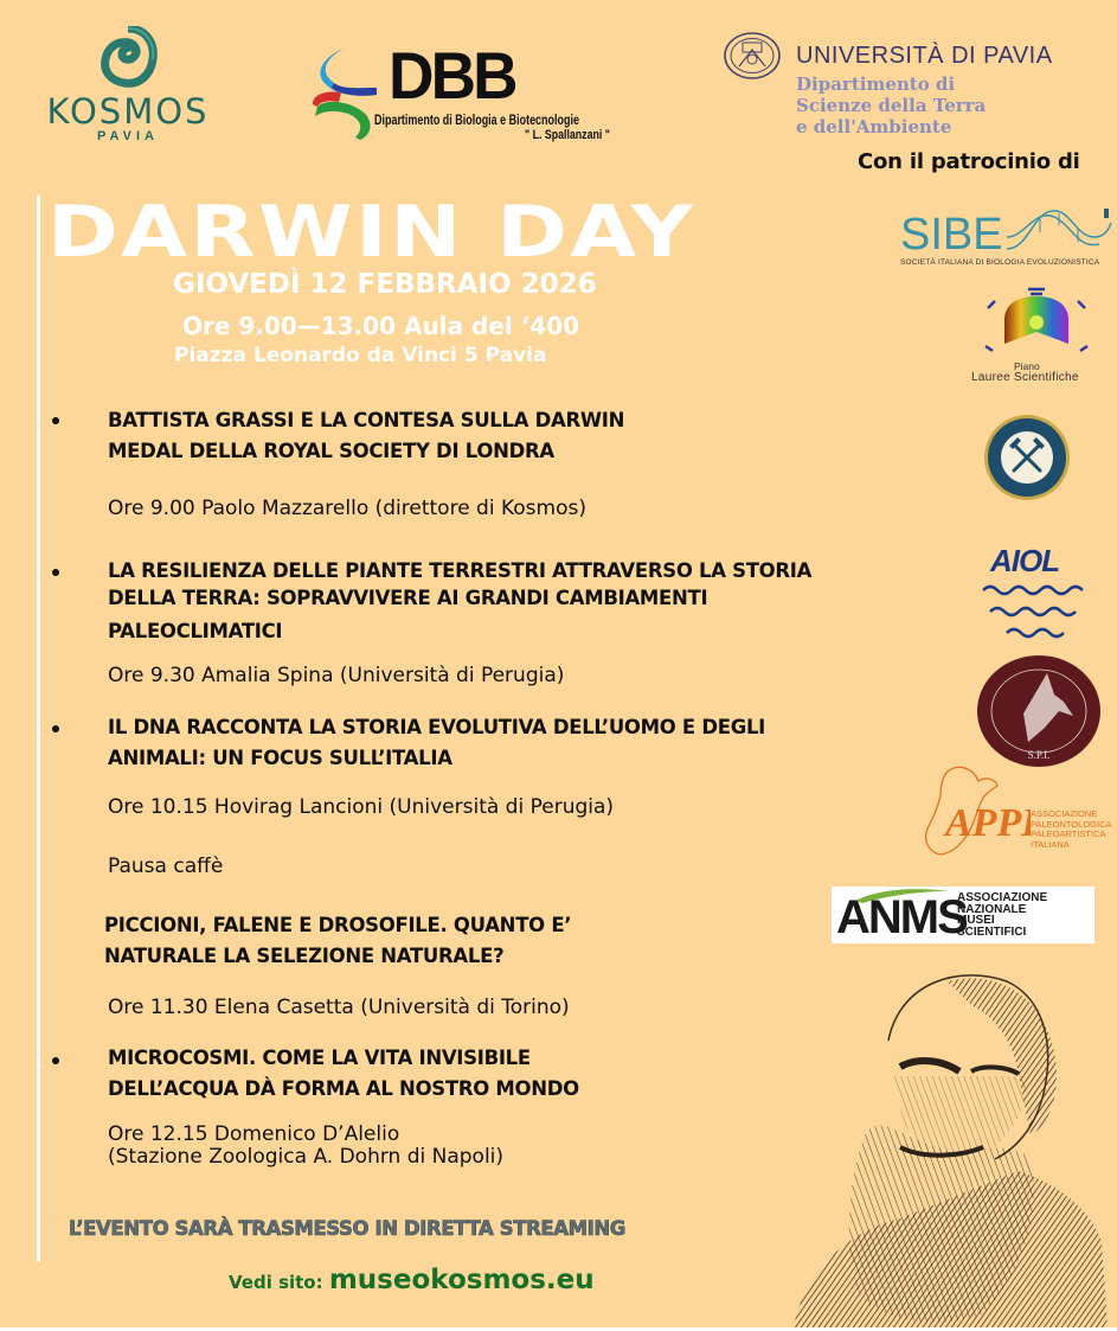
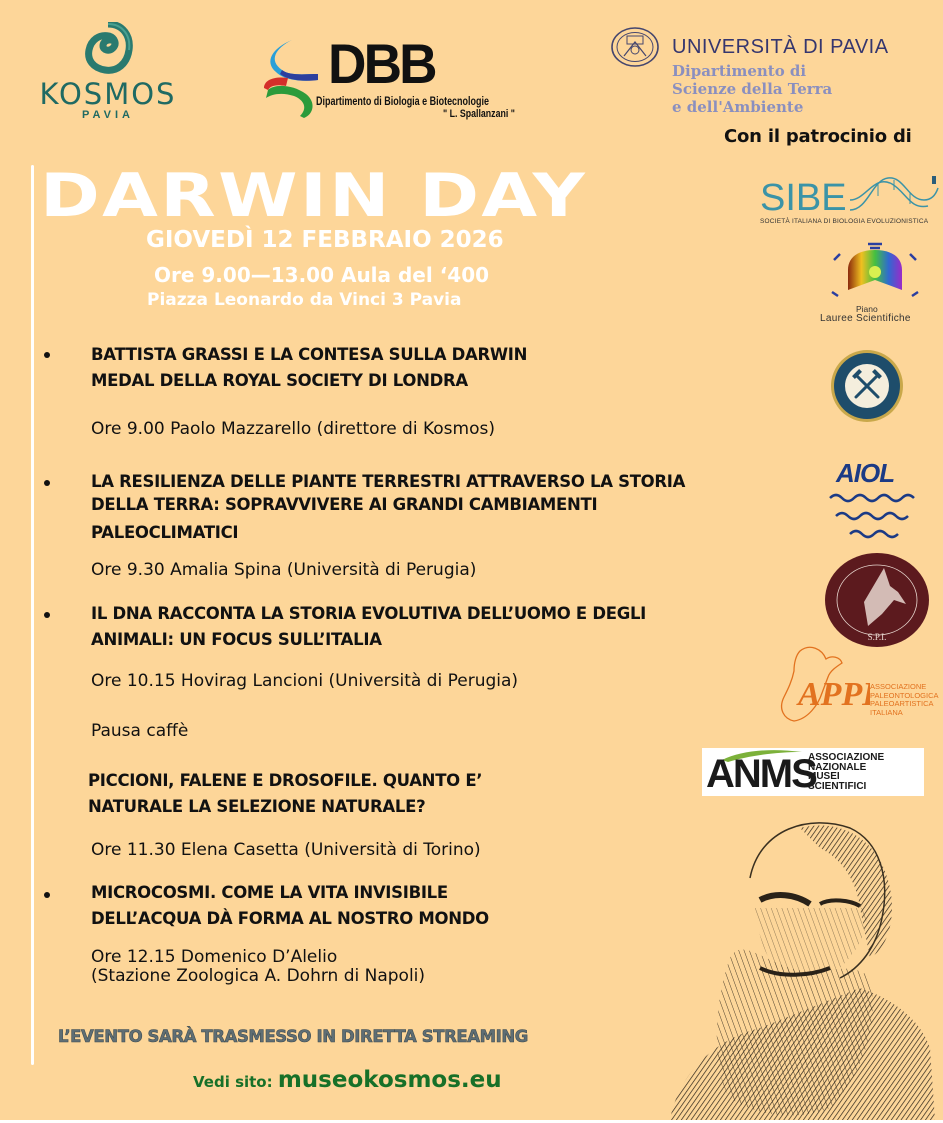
  KOSMOS
  PAVIA
  DBB
  Dipartimento di Biologia e Biotecnologie
  " L. Spallanzani "
  UNIVERSITÀ DI PAVIA
  Dipartimento di
  Scienze della Terra
  e dell'Ambiente
  Con il patrocinio di
  DARWIN DAY
  GIOVEDÌ 12 FEBBRAIO 2026
  Ore 9.00—13.00 Aula del ‘400
- Piazza Leonardo da Vinci 5 Pavia
+ Piazza Leonardo da Vinci 3 Pavia
  BATTISTA GRASSI E LA CONTESA SULLA DARWIN
  MEDAL DELLA ROYAL SOCIETY DI LONDRA
  Ore 9.00 Paolo Mazzarello (direttore di Kosmos)
  LA RESILIENZA DELLE PIANTE TERRESTRI ATTRAVERSO LA STORIA
  DELLA TERRA: SOPRAVVIVERE AI GRANDI CAMBIAMENTI
  PALEOCLIMATICI
  Ore 9.30 Amalia Spina (Università di Perugia)
  IL DNA RACCONTA LA STORIA EVOLUTIVA DELL’UOMO E DEGLI
  ANIMALI: UN FOCUS SULL’ITALIA
  Ore 10.15 Hovirag Lancioni (Università di Perugia)
  Pausa caffè
  PICCIONI, FALENE E DROSOFILE. QUANTO E’
  NATURALE LA SELEZIONE NATURALE?
  Ore 11.30 Elena Casetta (Università di Torino)
  MICROCOSMI. COME LA VITA INVISIBILE
  DELL’ACQUA DÀ FORMA AL NOSTRO MONDO
  Ore 12.15 Domenico D’Alelio
  (Stazione Zoologica A. Dohrn di Napoli)
  L’EVENTO SARÀ TRASMESSO IN DIRETTA STREAMING
  Vedi sito: museokosmos.eu
  SIBE
  Piano
  Lauree Scientifiche
  AIOL
  S.P.I.
  APPI
  ASSOCIAZIONE
  PALEONTOLOGICA
  PALEOARTISTICA
  ITALIANA
  ANMS
  ASSOCIAZIONE
  NAZIONALE
  MUSEI
  SCIENTIFICI
